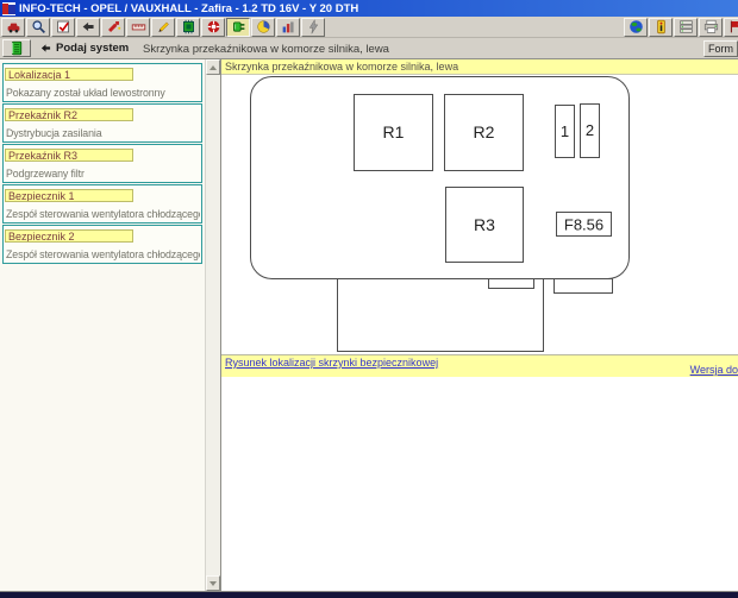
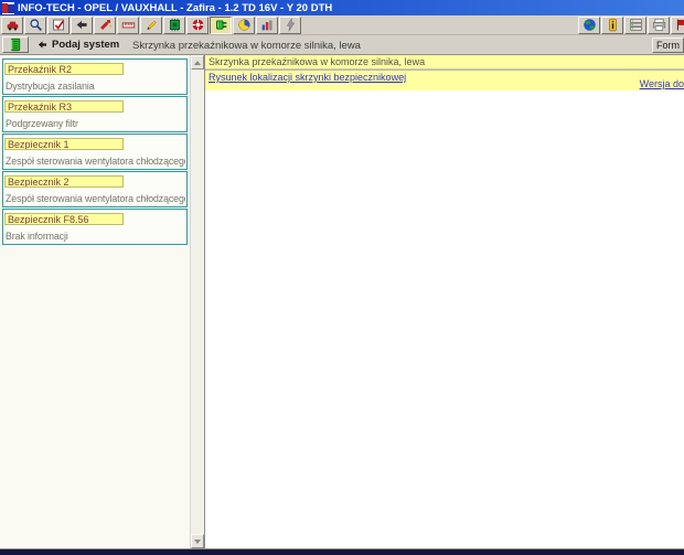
  INFO-TECH - OPEL / VAUXHALL - Zafira - 1.2 TD 16V - Y 20 DTH
  Podaj system
  Skrzynka przekaźnikowa w komorze silnika, lewa
  Form
- Lokalizacja 1
- Pokazany został układ lewostronny
  Przekaźnik R2
  Dystrybucja zasilania
  Przekaźnik R3
  Podgrzewany filtr
  Bezpiecznik 1
  Zespół sterowania wentylatora chłodząceg
  Bezpiecznik 2
  Zespół sterowania wentylatora chłodząceg
+ Bezpiecznik F8.56
+ Brak informacji
  Skrzynka przekaźnikowa w komorze silnika, lewa
- R1
- R2
- 1
- 2
- R3
- F8.56
  Rysunek lokalizacji skrzynki bezpiecznikowej
  Wersja do
